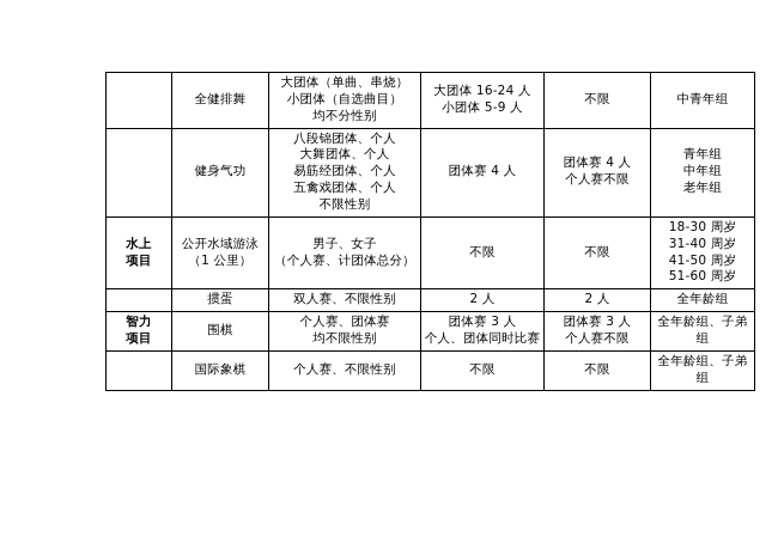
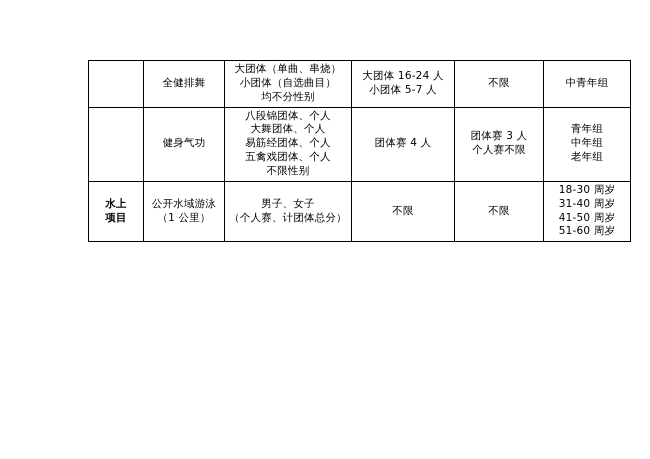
- 	全健排舞	大团体（单曲、串烧） 小团体（自选曲目） 均不分性别	大团体 16-24 人 小团体 5-9 人	不限	中青年组
+ 	全健排舞	大团体（单曲、串烧） 小团体（自选曲目） 均不分性别	大团体 16-24 人 小团体 5-7 人	不限	中青年组
- 	健身气功	八段锦团体、个人 大舞团体、个人 易筋经团体、个人 五禽戏团体、个人 不限性别	团体赛 4 人	团体赛 4 人 个人赛不限	青年组 中年组 老年组
+ 	健身气功	八段锦团体、个人 大舞团体、个人 易筋经团体、个人 五禽戏团体、个人 不限性别	团体赛 4 人	团体赛 3 人 个人赛不限	青年组 中年组 老年组
  水上 项目	公开水域游泳 （1 公里）	男子、女子 （个人赛、计团体总分）	不限	不限	18-30 周岁 31-40 周岁 41-50 周岁 51-60 周岁
- 	掼蛋	双人赛、不限性别	2 人	2 人	全年龄组
- 智力 项目	围棋	个人赛、团体赛 均不限性别	团体赛 3 人 个人、团体同时比赛	团体赛 3 人 个人赛不限	全年龄组、子弟组
- 	国际象棋	个人赛、不限性别	不限	不限	全年龄组、子弟组
